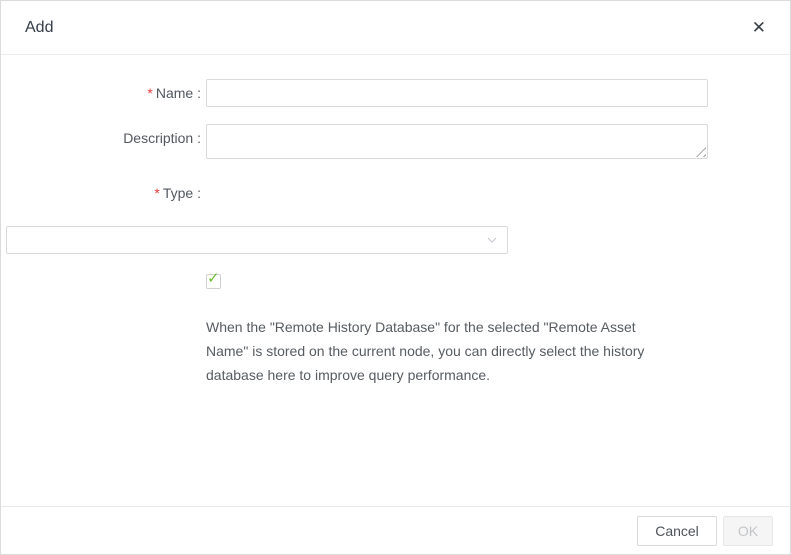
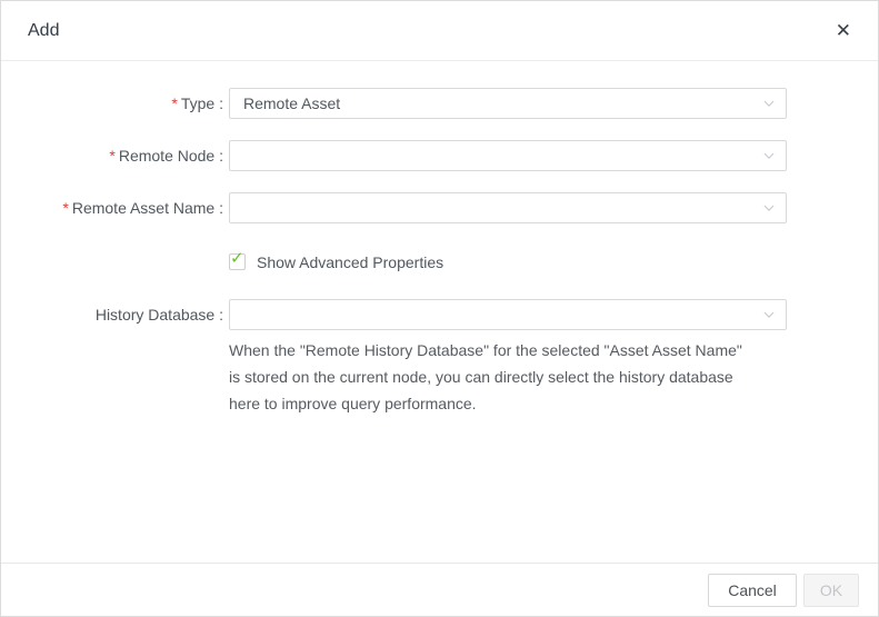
  Add
  ✕
- * Name :
- Description :
  * Type :
+ Remote Asset
+ * Remote Node :
+ * Remote Asset Name :
  ✓
+ Show Advanced Properties
+ History Database :
- When the "Remote History Database" for the selected "Remote Asset Name" is stored on the current node, you can directly select the history database here to improve query performance.
+ When the "Remote History Database" for the selected "Asset Asset Name" is stored on the current node, you can directly select the history database here to improve query performance.
  Cancel
  OK
